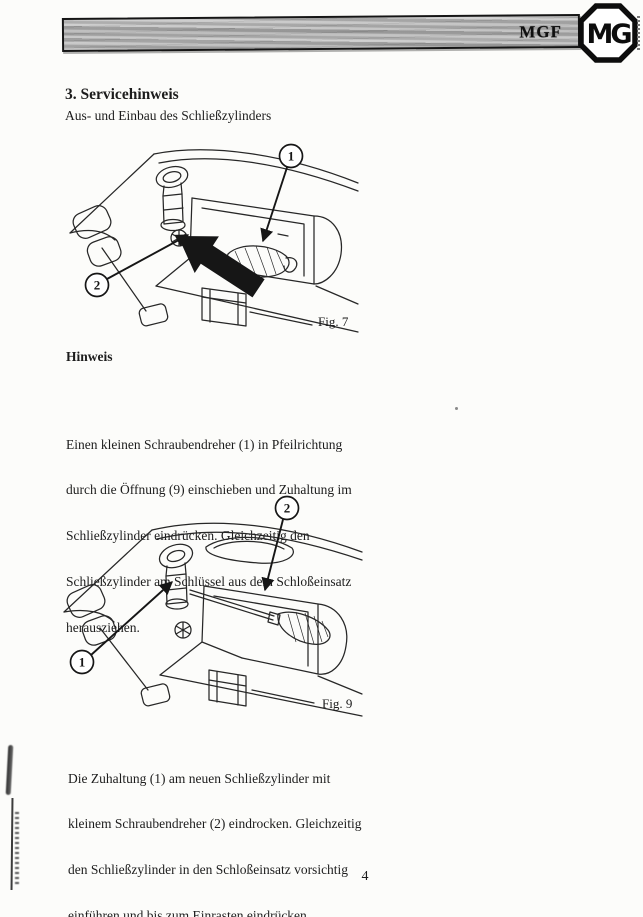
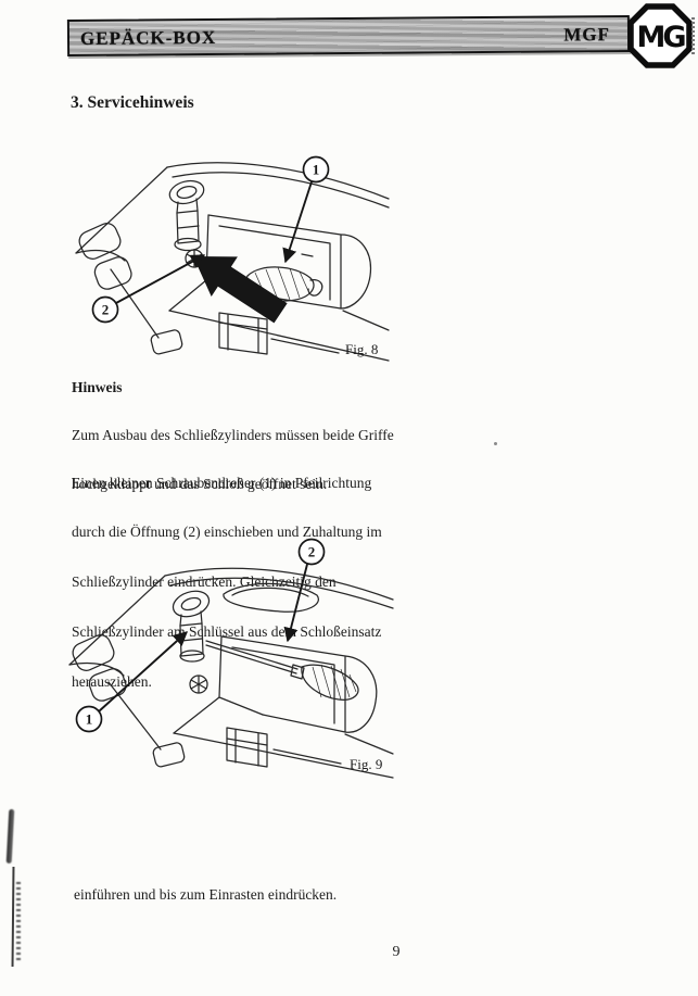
+ GEPÄCK-BOX
  MGF
  MG
  3. Servicehinweis
- Aus- und Einbau des Schließzylinders
  1
  2
- Fig. 7
+ Fig. 8
  Hinweis
+ Zum Ausbau des Schließzylinders müssen beide Griffe
+ hochgeklappt und das Schloß geöffnet sein.
  Einen kleinen Schraubendreher (1) in Pfeilrichtung
- durch die Öffnung (9) einschieben und Zuhaltung im
+ durch die Öffnung (2) einschieben und Zuhaltung im
  Schließzylinder einrücken. Gleichitg den
  Schlißzylinder am Schlüssel aus de Schloßeinsatz
  herauszieen.
  2
  1
  Fig. 9
- Die Zuhaltung (1) am neuen Schließzylinder mit
- kleinem Schraubendreher (2) eindrocken. Gleichzeitig
- den Schließzylinder in den Schloßeinsatz vorsichtig
  einführen und bis zum Einrasten eindrücken.
- 4
+ 9
